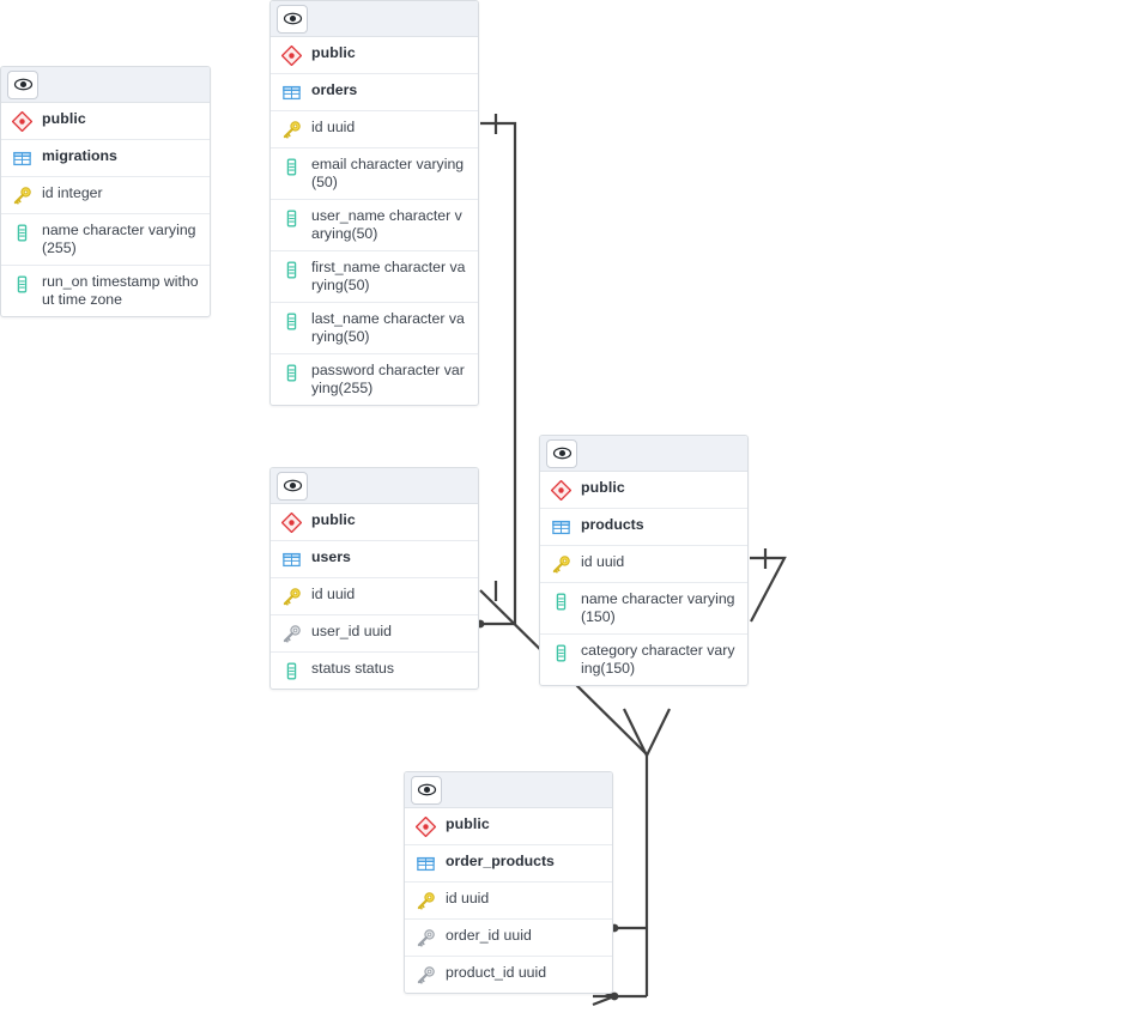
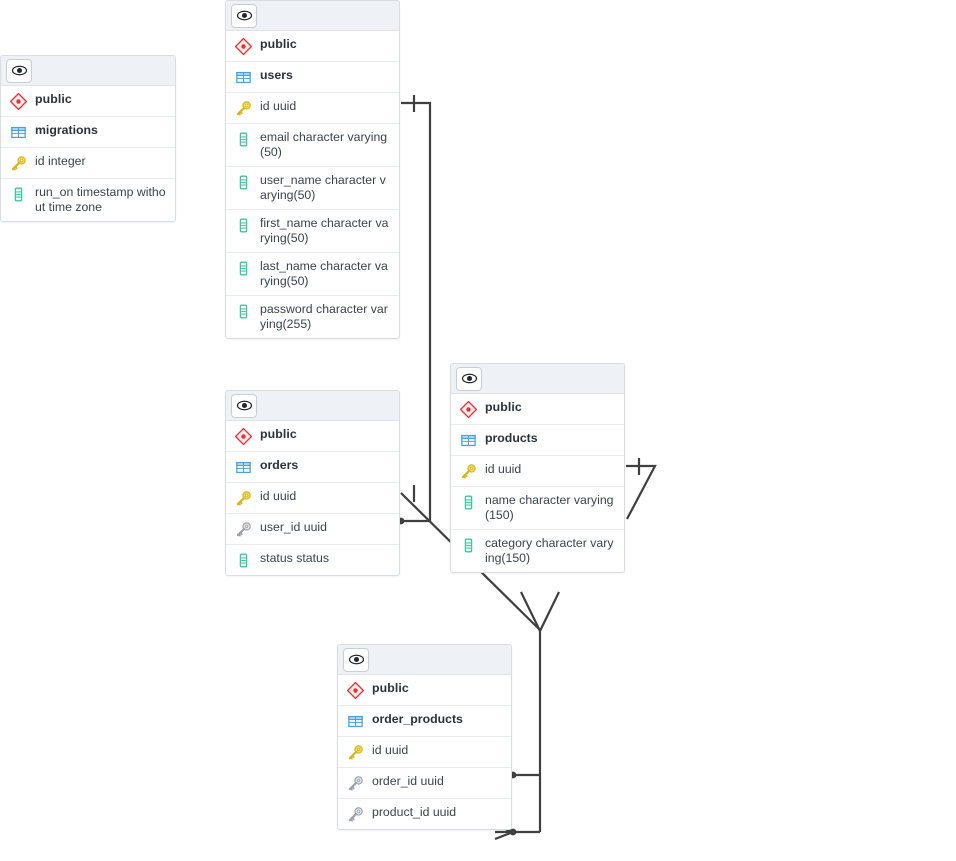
  public
  migrations
  id integer
- name character varying(255)
  run_on timestamp without time zone
  public
- orders
+ users
  id uuid
  email character varying(50)
  user_name character varying(50)
  first_name character varying(50)
  last_name character varying(50)
  password character varying(255)
  public
- users
+ orders
  id uuid
  user_id uuid
  status status
  public
  products
  id uuid
  name character varying(150)
  category character varying(150)
  public
  order_products
  id uuid
  order_id uuid
  product_id uuid
